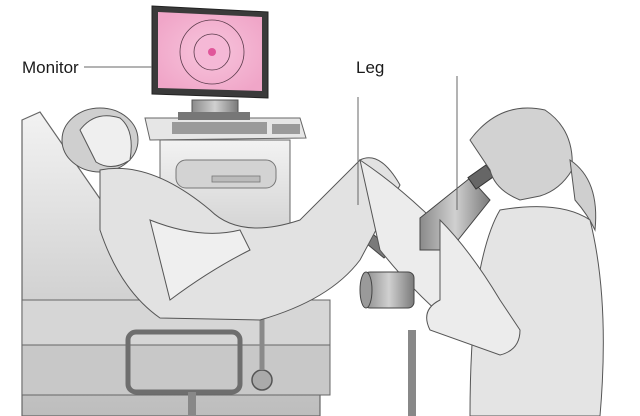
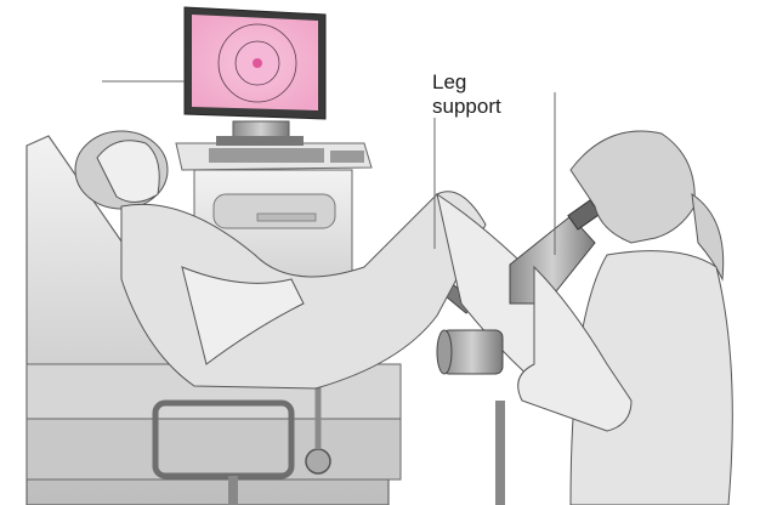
- Monitor
  Leg
+ support
